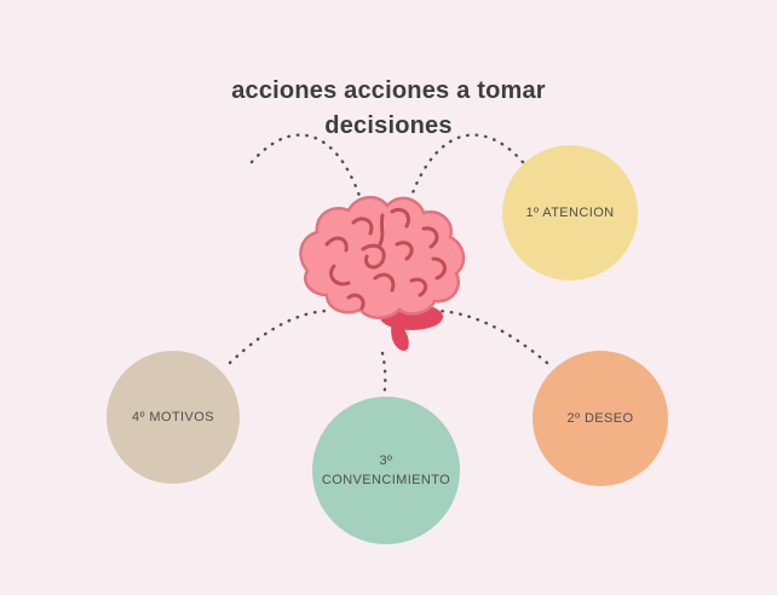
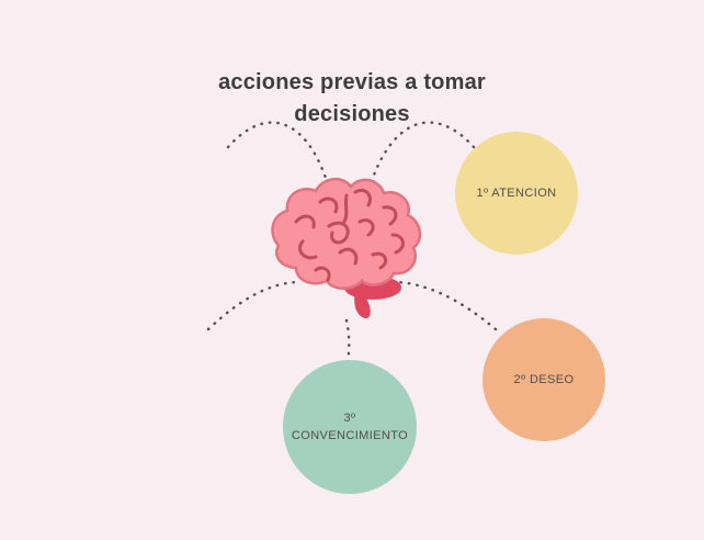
- acciones acciones a tomar decisiones
+ acciones previas a tomar decisiones
  1º ATENCION
- 4º MOTIVOS
  3º CONVENCIMIENTO
  2º DESEO
